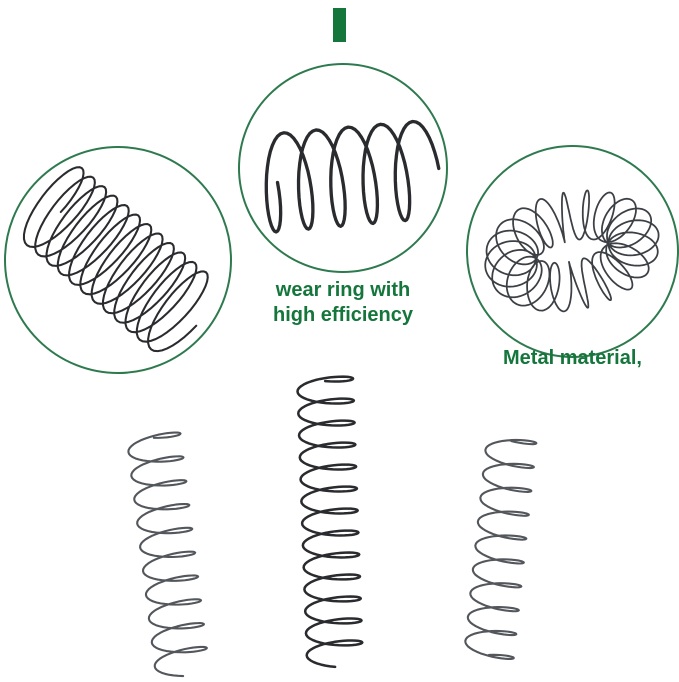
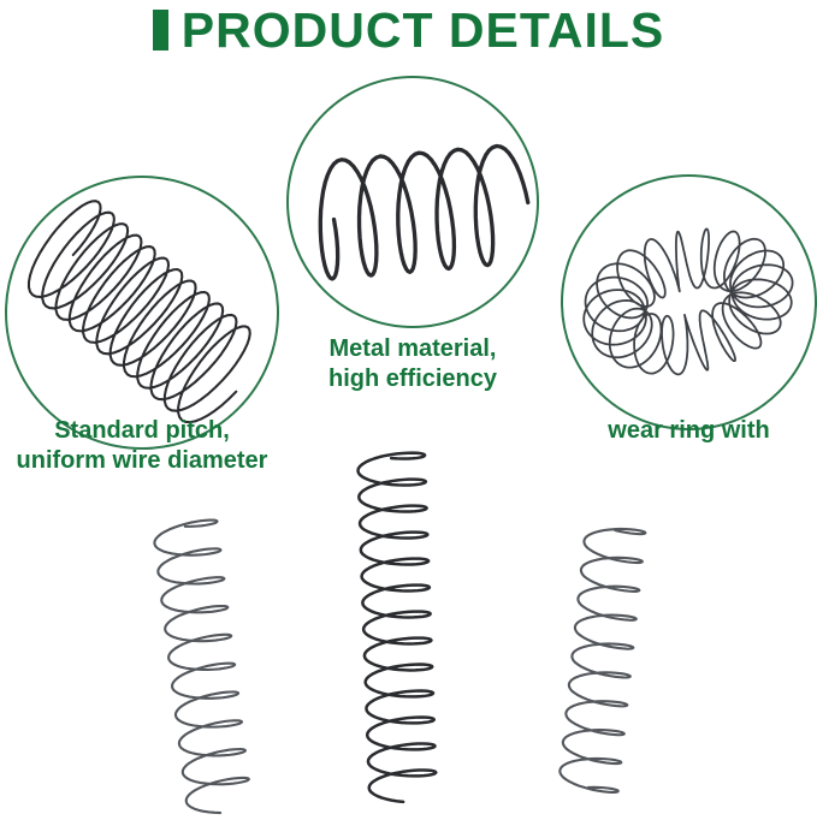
+ PRODUCT DETAILS
+ Standard pitch,
+ uniform wire diameter
- wear ring with
+ Metal material,
  high efficiency
- Metal material,
+ wear ring with
